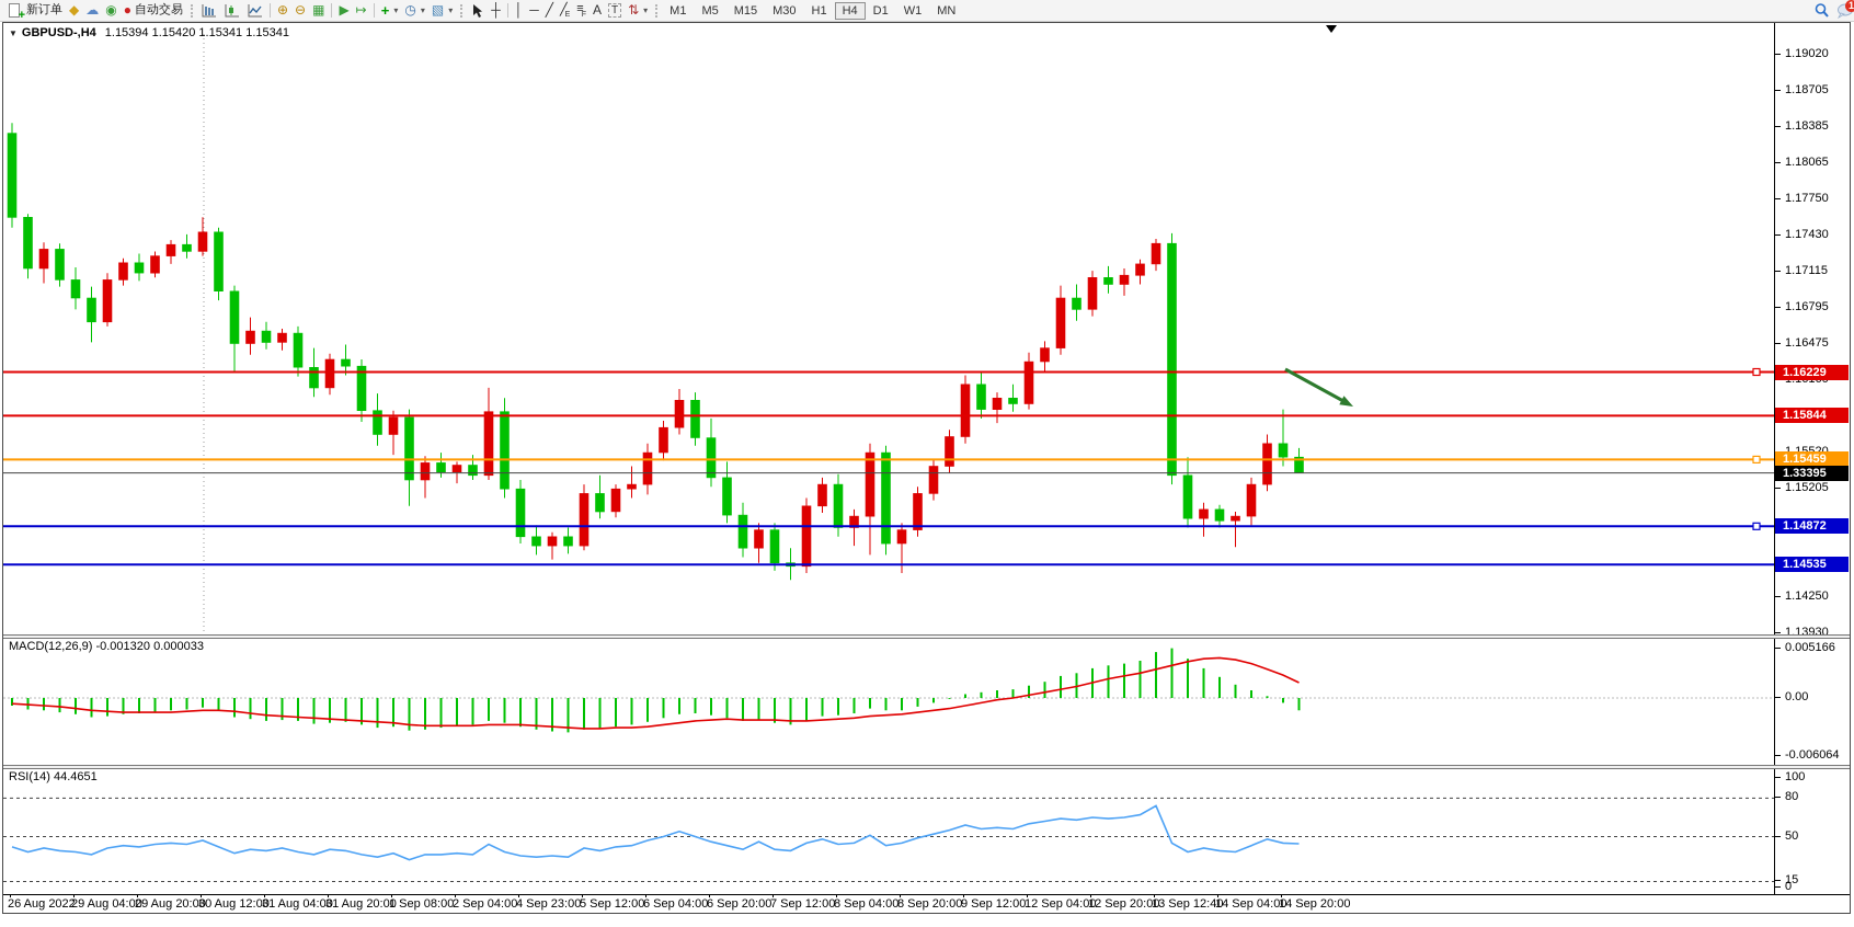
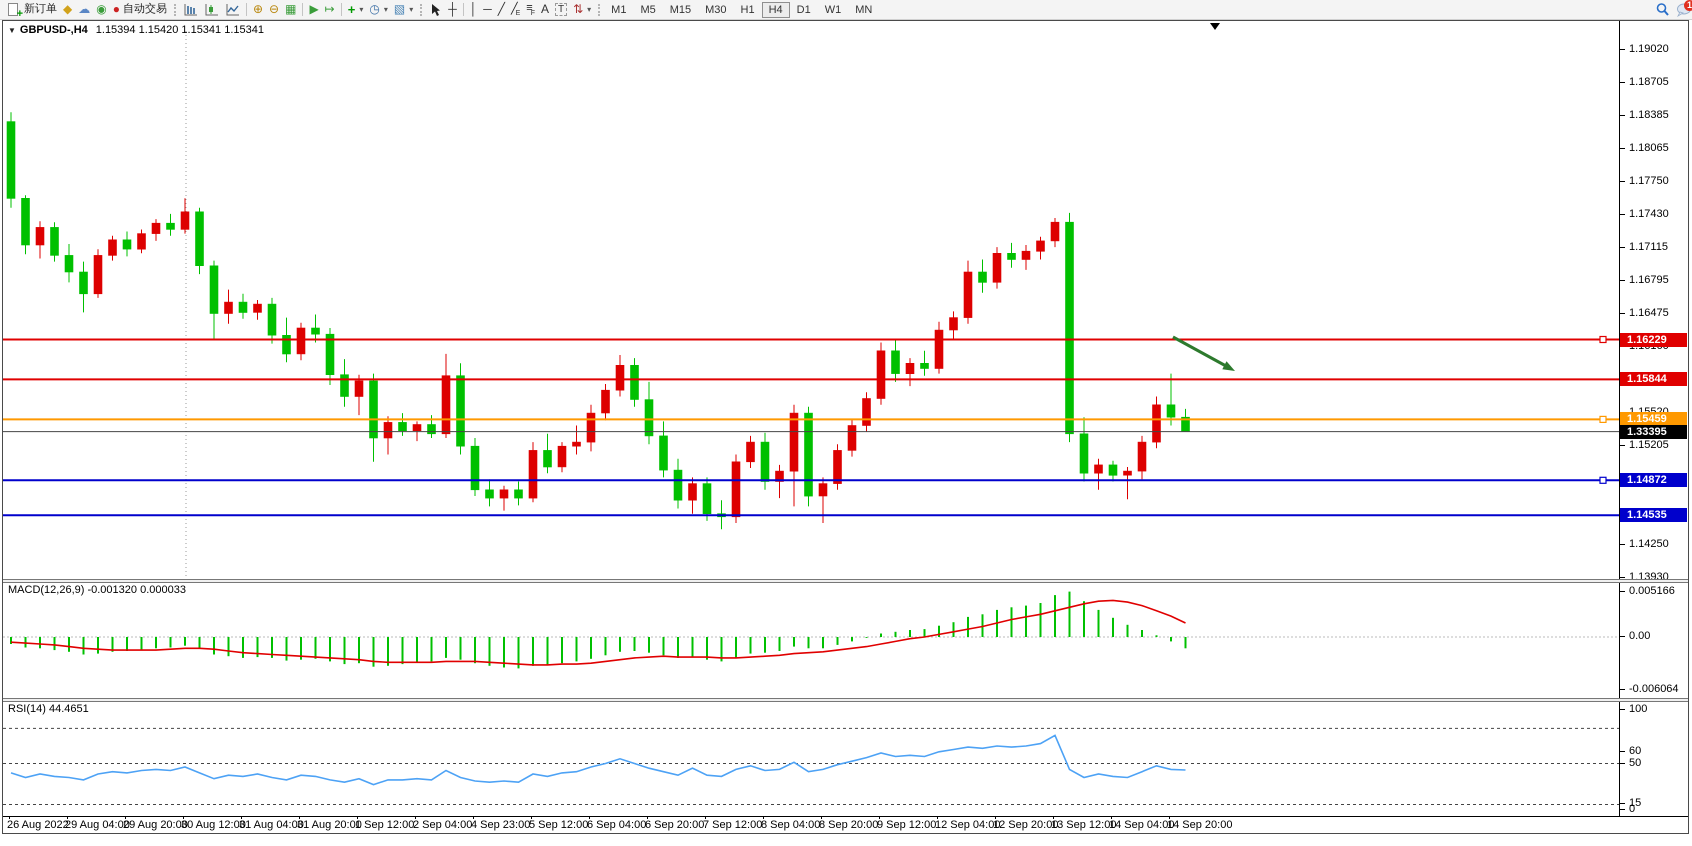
  +
  新订单
  ◆
  ☁
  ◉
  ●
  自动交易
  ⊕
  ⊖
  ▦
  ▶
  ↦
  +
  ▾
  ◷
  ▾
  ▧
  ▾
  ┼
  │
  ─
  ╱
  A
  T
  ⇅
  ▾
  M1
  M5
  M15
  M30
  H1
  H4
  D1
  W1
  MN
  1
  ▼ GBPUSD-,H4 1.15394 1.15420 1.15341 1.15341
  MACD(12,26,9) -0.001320 0.000033
  RSI(14) 44.4651
  1.19020
  1.18705
  1.18385
  1.18065
  1.17750
  1.17430
  1.17115
  1.16795
  1.16475
  1.15205
  1.14250
  1.13930
  1.16229
  1.15844
  1.15459
  1.33395
  1.14872
  1.14535
  0.005166
  0.00
  -0.006064
  100
- 80
+ 60
  50
  0
  26 Aug 2022
  29 Aug 04:00
  29 Aug 20:00
  30 Aug 12:00
  31 Aug 04:00
  31 Aug 20:00
- 1 Sep 08:00
+ 1 Sep 12:00
  2 Sep 04:00
  4 Sep 23:00
  5 Sep 12:00
  6 Sep 04:00
  6 Sep 20:00
  7 Sep 12:00
  8 Sep 04:00
  8 Sep 20:00
  9 Sep 12:00
  12 Sep 04:00
  12 Sep 20:00
- 13 Sep 12:40
+ 13 Sep 12:00
  14 Sep 04:00
  14 Sep 20:00
